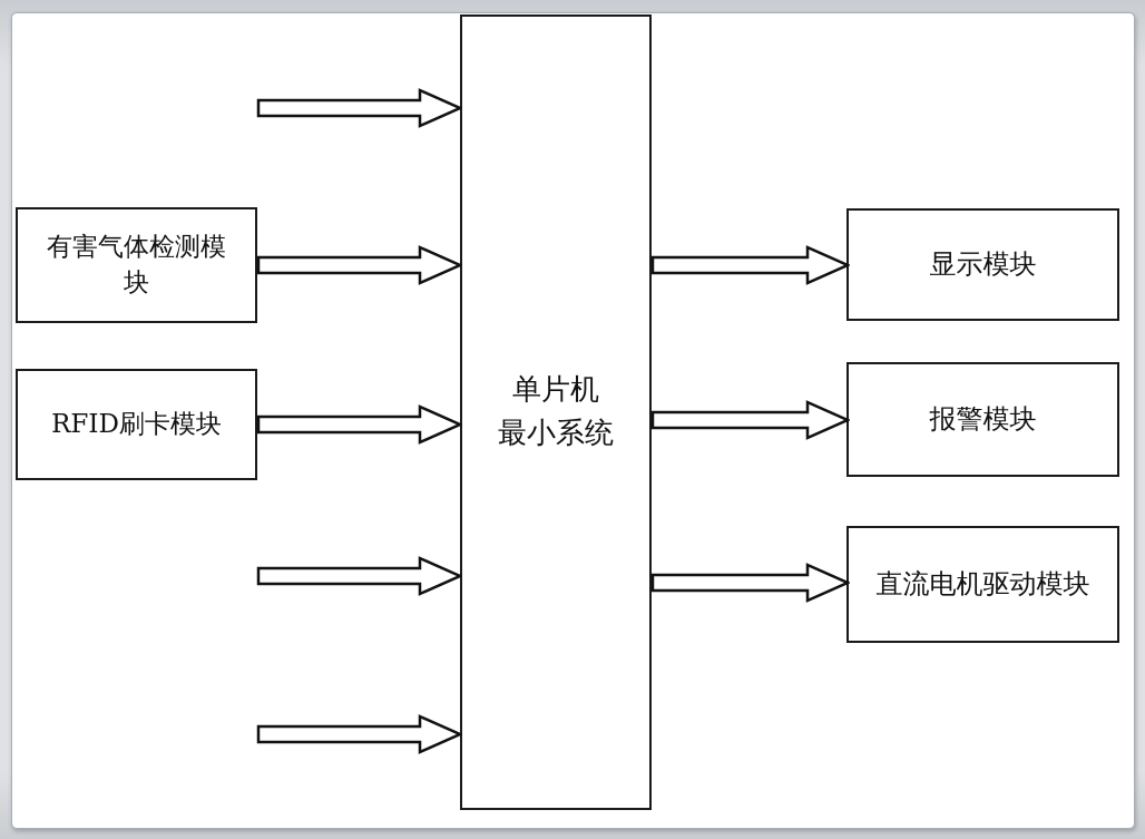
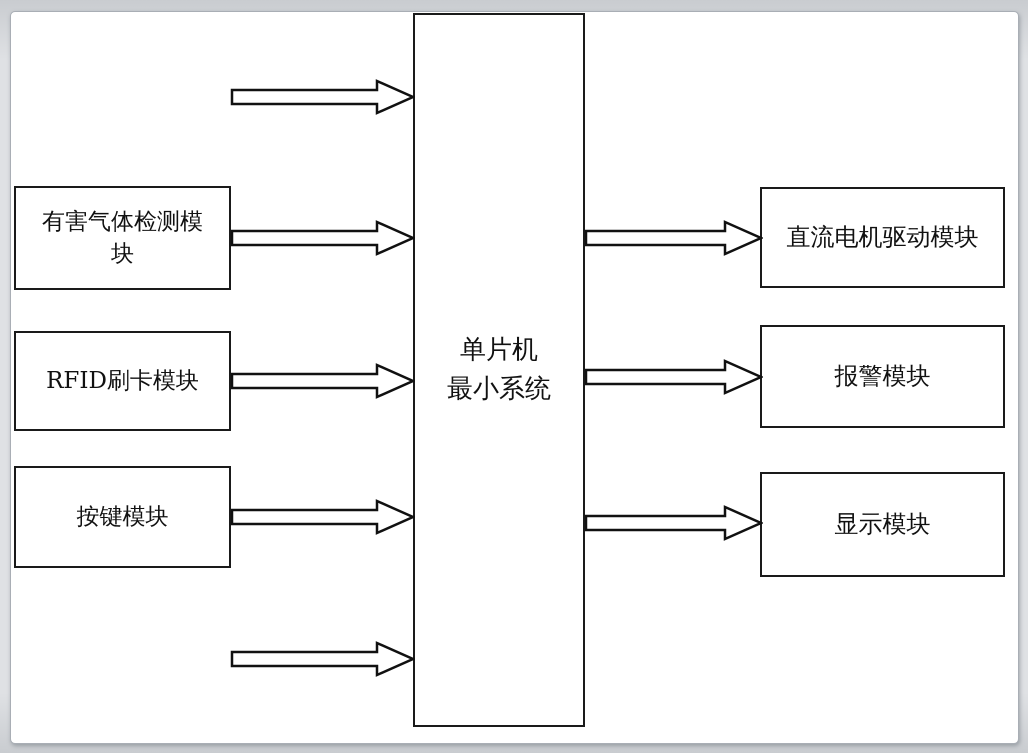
  有害气体检测模
  块
  RFID刷卡模块
+ 按键模块
  单片机
  最小系统
- 显示模块
+ 直流电机驱动模块
  报警模块
- 直流电机驱动模块
+ 显示模块
